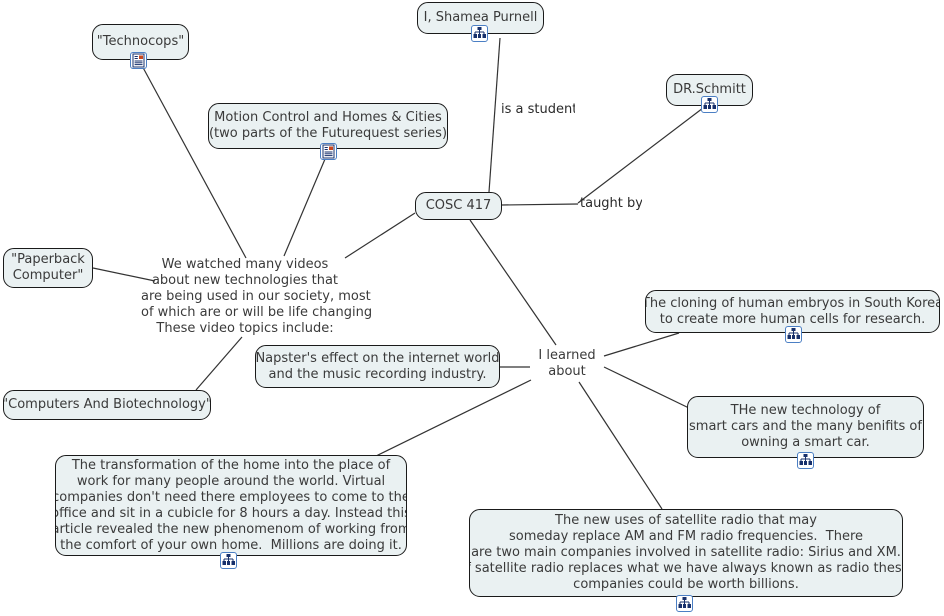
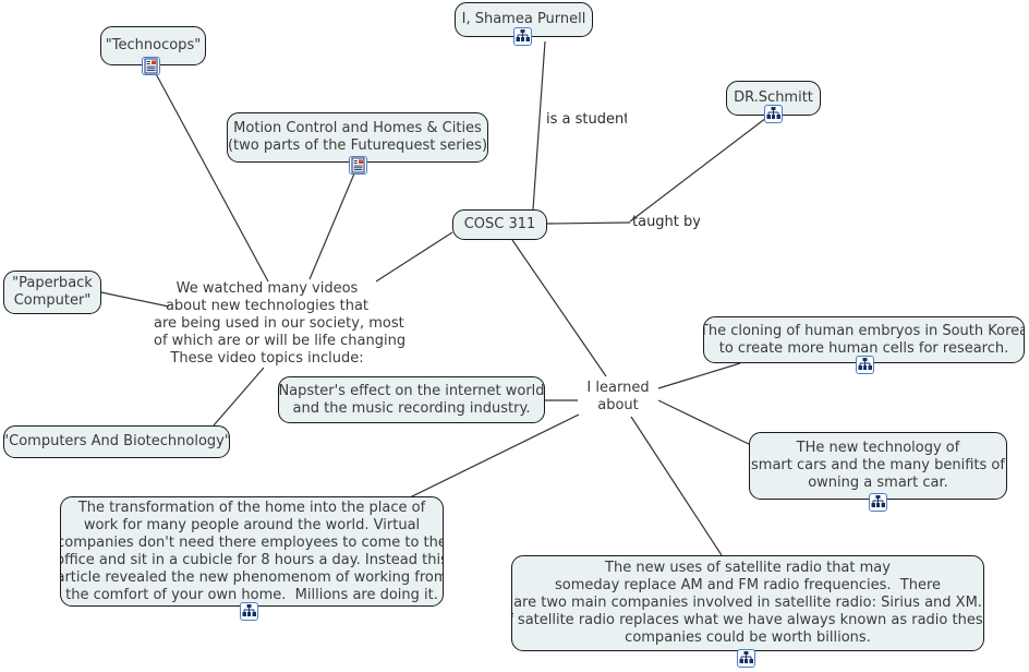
  "Technocops"
  I, Shamea Purnell
  Motion Control and Homes & Cities
  (two parts of the Futurequest series)
  DR.Schmitt
- COSC 417
+ COSC 311
  "Paperback
  Computer"
  The cloning of human embryos in South Kore
  to create more human cells for research.
  Napster's effect on the internet world
  and the music recording industry.
  "Computers And Biotechnology"
  THe new technology of
  smart cars and the many benifits of
  owning a smart car.
  The transformation of the home into the place of
  work for many people around the world. Virtual
  companies don't need there employees to come to the
  office and sit in a cubicle for 8 hours a day. Instead thi
  article revealed the new phenomenom of working from
  the comfort of your own home. Millions are doing it.
  The new uses of satellite radio that may
  someday replace AM and FM radio frequencies. There
  are two main companies involved in satellite radio: Sirius and XM.
  satellite radio replaces what we have always known as radio thes
  companies could be worth billions.
  We watched many videos
  about new technologies that
  are being used in our society, most
  of which are or will be life changing
  These video topics include:
  I learned
  about
  is a student
  taught by
